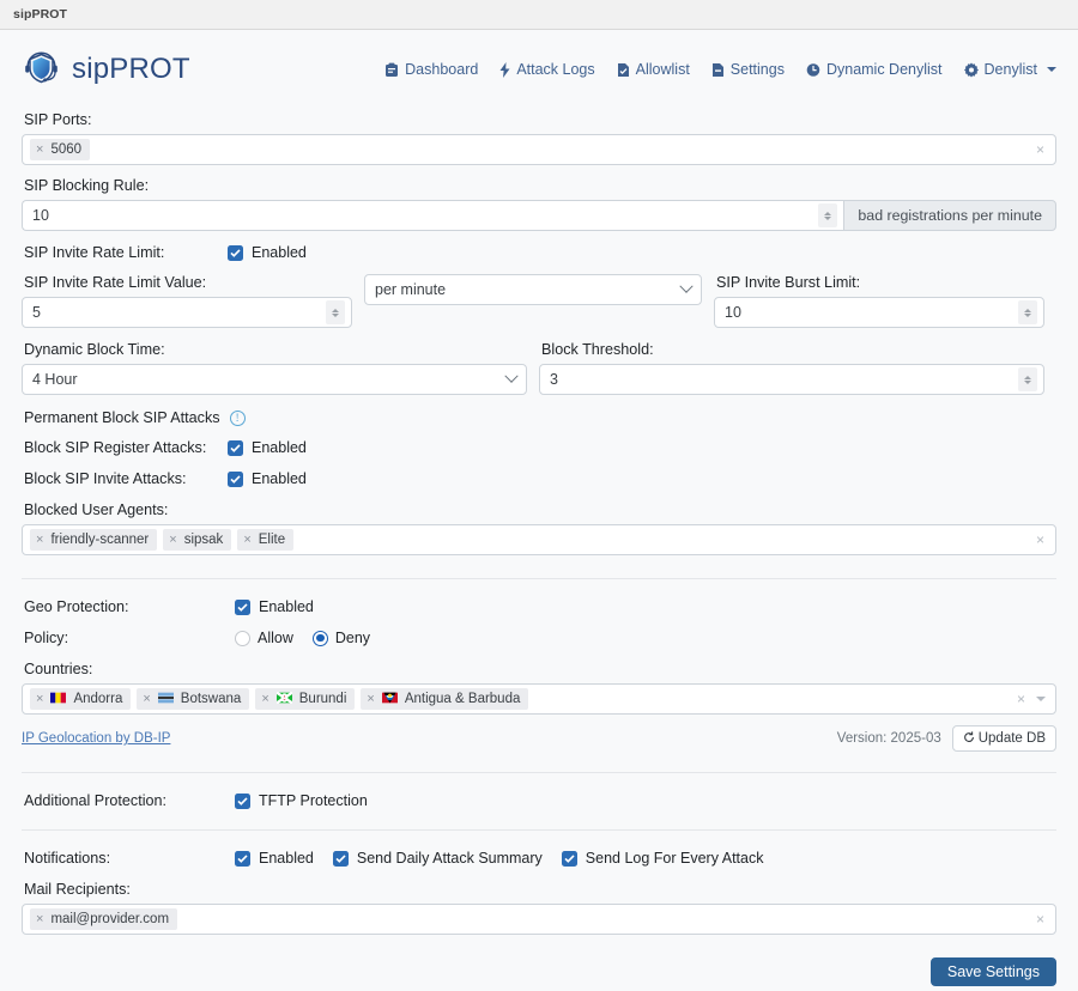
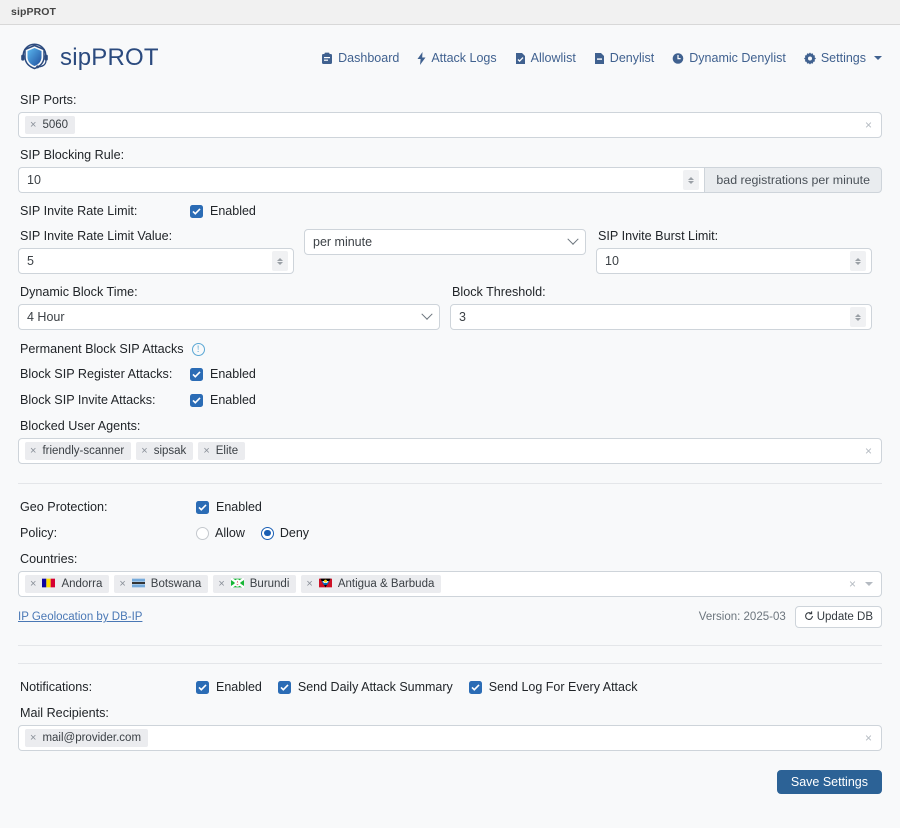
  sipPROT
  sipPROT
  Dashboard
  Attack Logs
  Allowlist
- Settings
+ Denylist
  Dynamic Denylist
- Denylist
+ Settings
  SIP Ports:
  ×
  5060
  ×
  SIP Blocking Rule:
  10
  bad registrations per minute
  SIP Invite Rate Limit:
  Enabled
  SIP Invite Rate Limit Value:
  5
  per minute
  SIP Invite Burst Limit:
  10
  Dynamic Block Time:
  4 Hour
  Block Threshold:
  3
  Permanent Block SIP Attacks
  !
  Block SIP Register Attacks:
  Enabled
  Block SIP Invite Attacks:
  Enabled
  Blocked User Agents:
  ×
  friendly-scanner
  ×
  sipsak
  ×
  Elite
  ×
  Geo Protection:
  Enabled
  Policy:
  Allow
  Deny
  Countries:
  ×
  Andorra
  ×
  Botswana
  ×
  Burundi
  ×
  Antigua & Barbuda
  ×
  IP Geolocation by DB-IP
  Version: 2025-03
  Update DB
- Additional Protection:
- TFTP Protection
  Notifications:
  Enabled
  Send Daily Attack Summary
  Send Log For Every Attack
  Mail Recipients:
  ×
  mail@provider.com
  ×
  Save Settings
